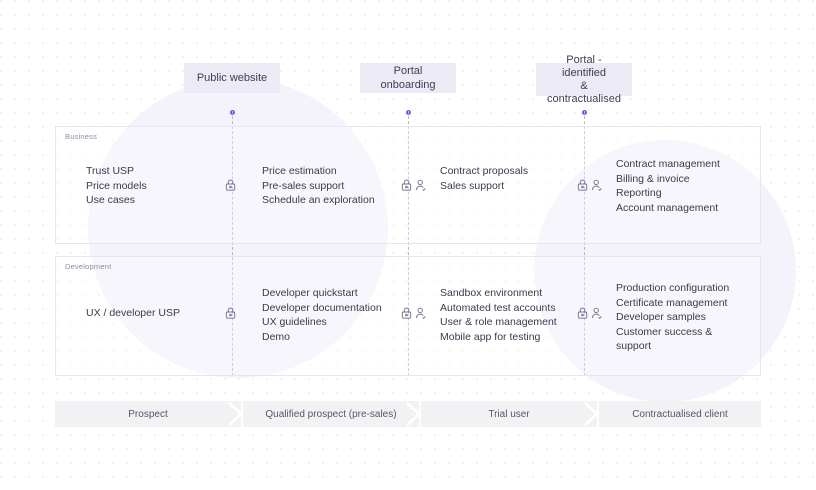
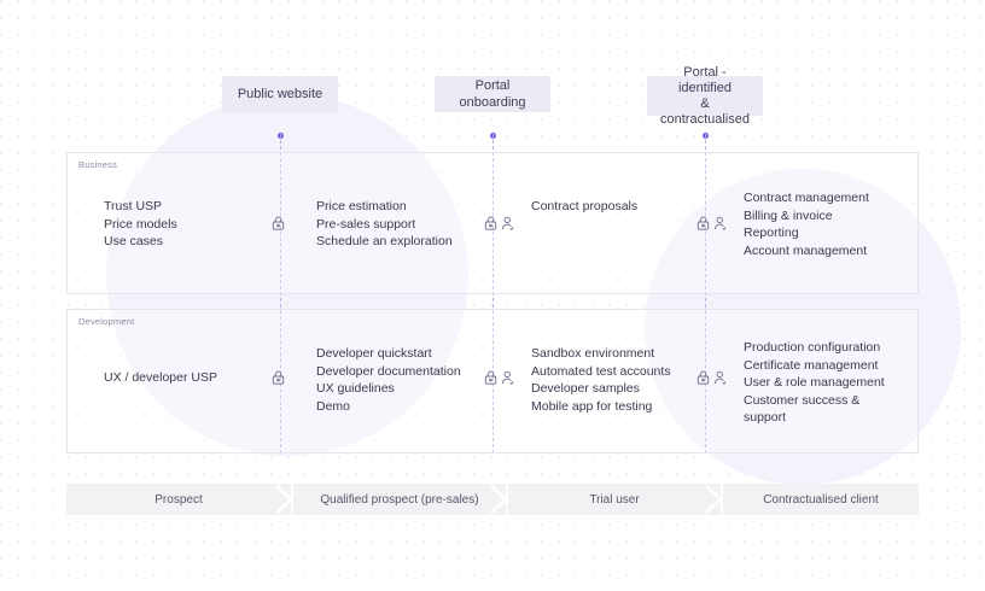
  Public website
  Portal onboarding
  Portal - identified
  & contractualised
  Business
  Trust USP
  Price models
  Use cases
  Price estimation
  Pre-sales support
  Schedule an exploration
  Contract proposals
- Sales support
  Contract management
  Billing & invoice
  Reporting
  Account management
  Development
  UX / developer USP
  Developer quickstart
  Developer documentation
  UX guidelines
  Demo
  Sandbox environment
  Automated test accounts
- User & role management
+ Developer samples
  Mobile app for testing
  Production configuration
  Certificate management
- Developer samples
+ User & role management
  Customer success &
  support
  Prospect
  Qualified prospect (pre-sales)
  Trial user
  Contractualised client
